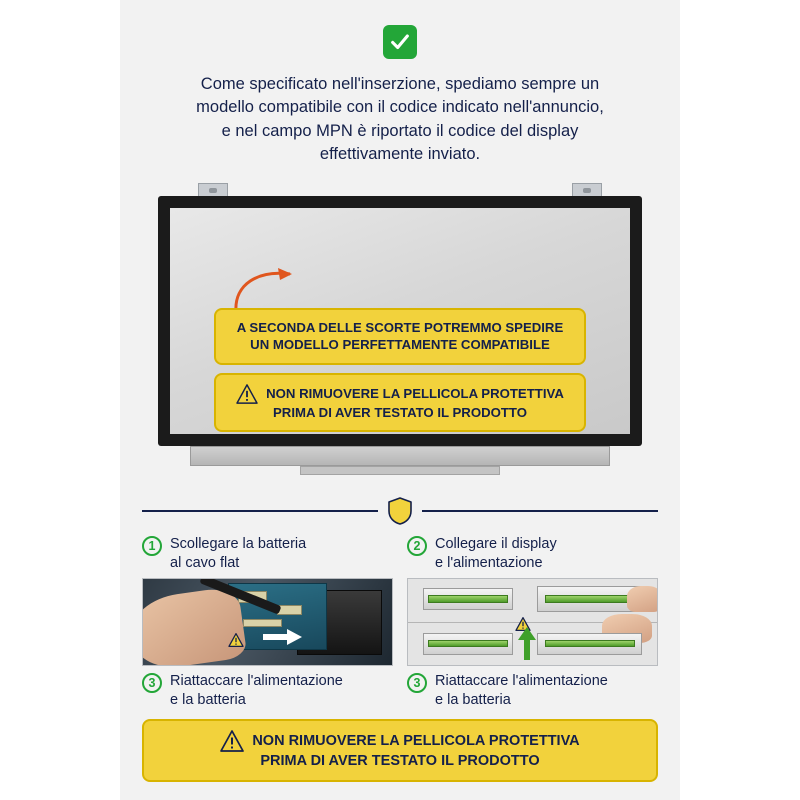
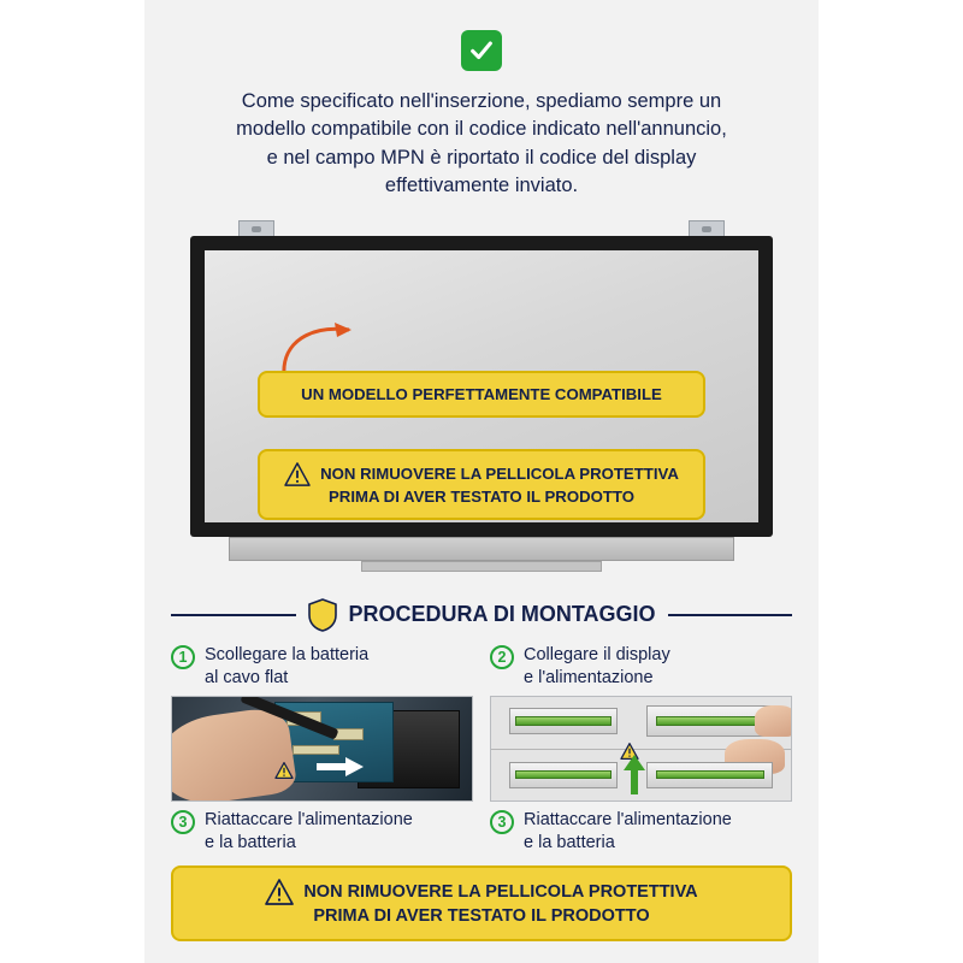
  Come specificato nell'inserzione, spediamo sempre un
  modello compatibile con il codice indicato nell'annuncio,
  e nel campo MPN è riportato il codice del display
  effettivamente inviato.
- A SECONDA DELLE SCORTE POTREMMO SPEDIRE
  UN MODELLO PERFETTAMENTE COMPATIBILE
  NON RIMUOVERE LA PELLICOLA PROTETTIVA
  PRIMA DI AVER TESTATO IL PRODOTTO
+ PROCEDURA DI MONTAGGIO
  1
  Scollegare la batteria
  al cavo flat
  2
  Collegare il display
  e l'alimentazione
  3
  Riattaccare l'alimentazione
  e la batteria
  3
  Riattaccare l'alimentazione
  e la batteria
  NON RIMUOVERE LA PELLICOLA PROTETTIVA
  PRIMA DI AVER TESTATO IL PRODOTTO
